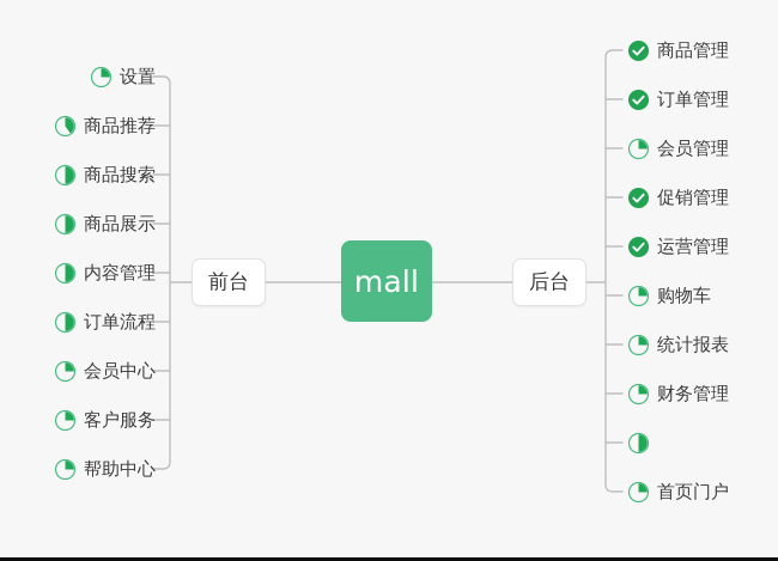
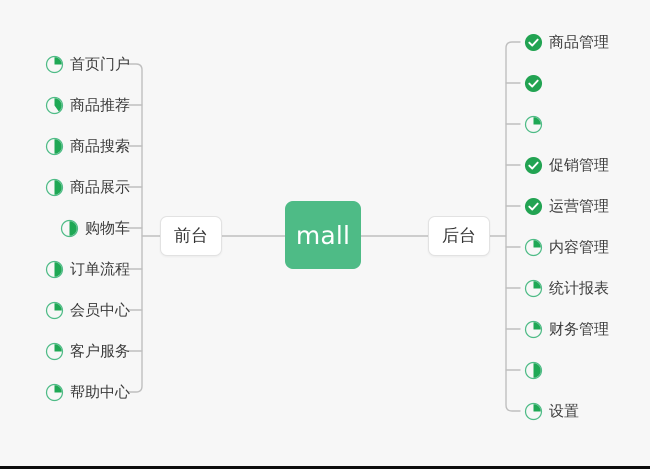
- 设置
+ 首页门户
  商品推荐
  商品搜索
  商品展示
- 内容管理
+ 购物车
  订单流程
  会员中心
  客户服务
  帮助中心
  商品管理
- 订单管理
- 会员管理
  促销管理
  运营管理
- 购物车
+ 内容管理
  统计报表
  财务管理
- 首页门户
+ 设置
  mall
  前台
  后台
